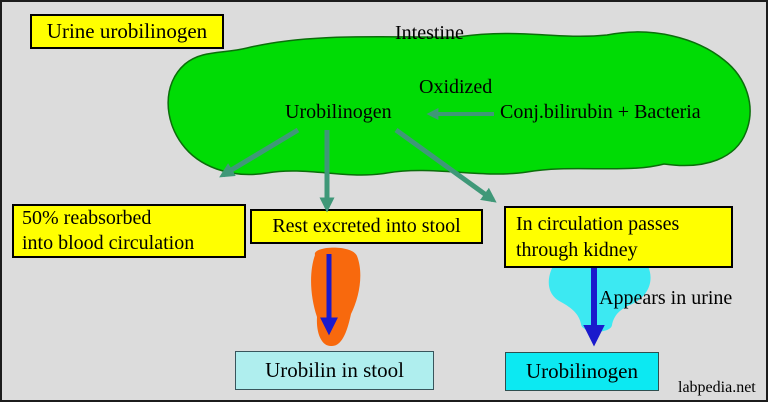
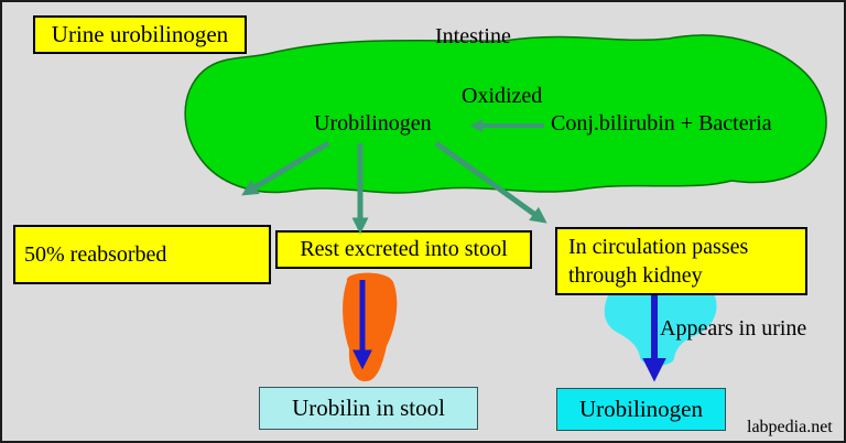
  Urine urobilinogen
  50% reabsorbed
- into blood circulation
  Rest excreted into stool
  In circulation passes
  through kidney
  Urobilin in stool
  Urobilinogen
  Intestine
  Oxidized
  Urobilinogen
  Conj.bilirubin + Bacteria
  Appears in urine
  labpedia.net
